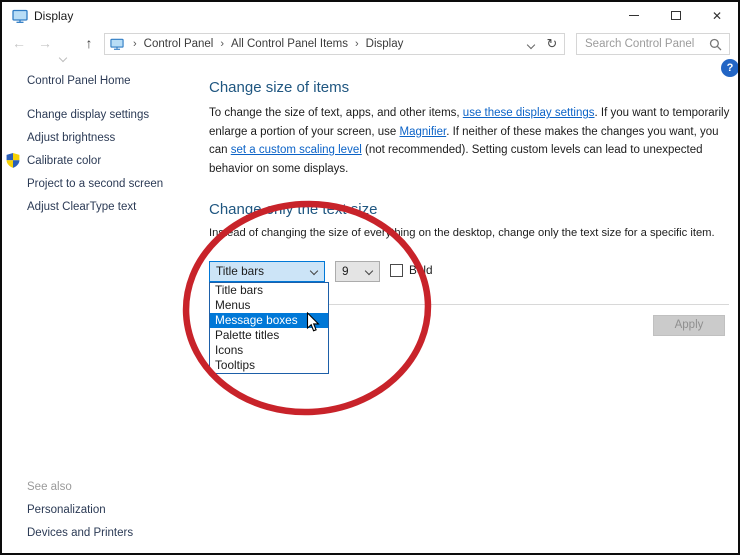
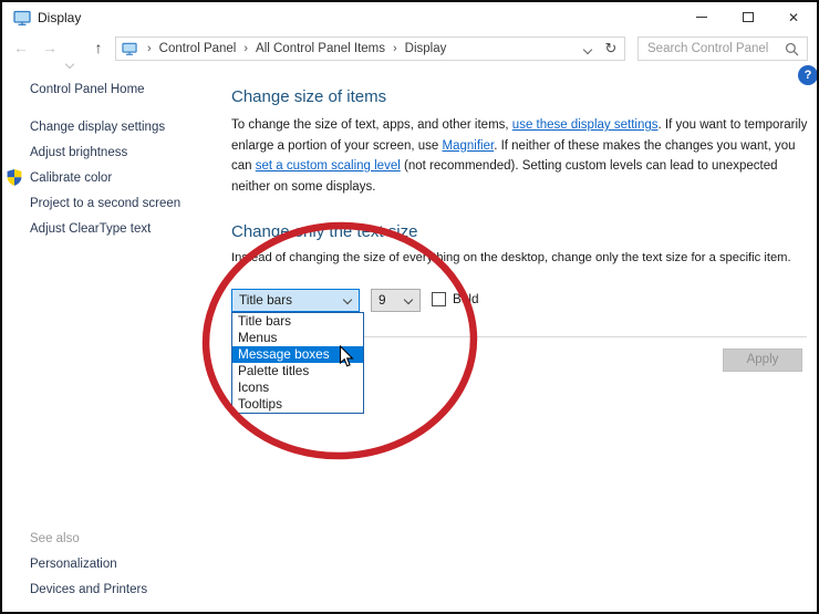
  Display
  ✕
  ←
  →
  ↑
  ›
  Control Panel
  ›
  All Control Panel Items
  ›
  Display
  ↻
  Search Control Panel
  Control Panel Home
  Change display settings
  Adjust brightness
  Calibrate color
  Project to a second screen
  Adjust ClearType text
  See also
  Personalization
  Devices and Printers
  ?
  Change size of items
- To change the size of text, apps, and other items, use these display settings. If you want to temporarily enlarge a portion of your screen, use Magnifier. If neither of these makes the changes you want, you can set a custom scaling level (not recommended). Setting custom levels can lead to unexpected behavior on some displays.
+ To change the size of text, apps, and other items, use these display settings. If you want to temporarily enlarge a portion of your screen, use Magnifier. If neither of these makes the changes you want, you can set a custom scaling level (not recommended). Setting custom levels can lead to unexpected neither on some displays.
  Changely the teize
  Inead of changing the size of everhing on the desktop, change only the text size for a specific item.
  Title bars
  9
  Bld
  Title bars
  Menus
  Message boxes
  Palette titles
  Icons
  Tooltips
  Apply
